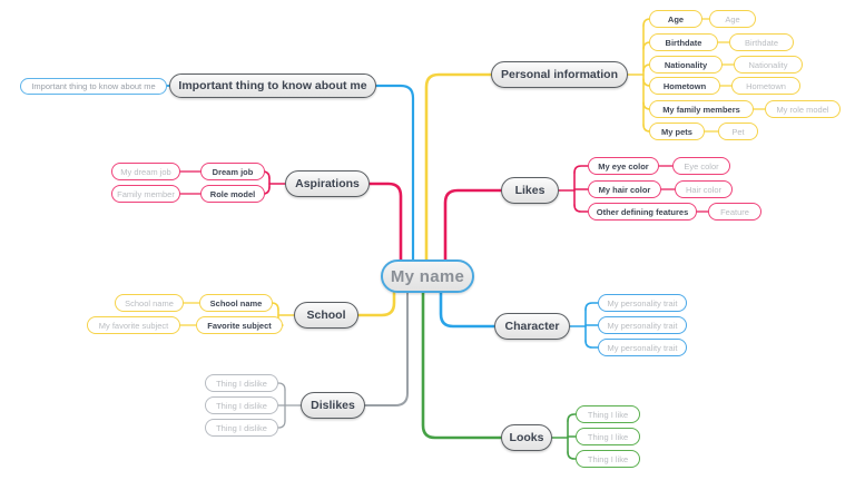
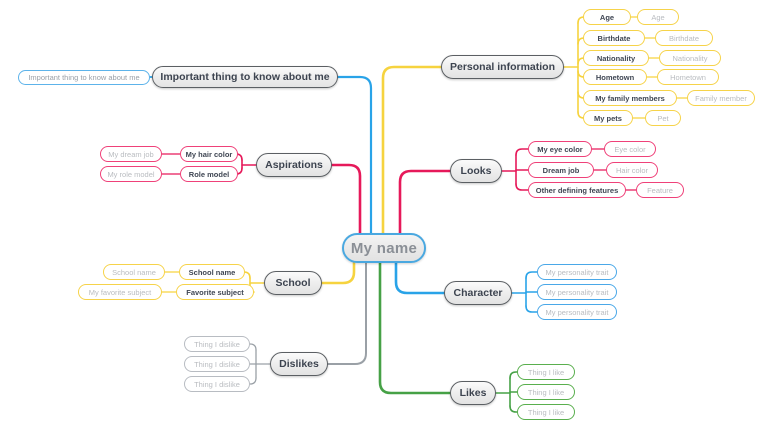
  My name
  Personal information
  Age
  Age
  Birthdate
  Birthdate
  Nationality
  Nationality
  Hometown
  Hometown
  My family members
- My role model
+ Family member
  My pets
  Pet
- Likes
+ Looks
  My eye color
  Eye color
- My hair color
+ Dream job
  Hair color
  Other defining features
  Feature
  Character
  My personality trait
  My personality trait
  My personality trait
- Looks
+ Likes
  Thing I like
  Thing I like
  Thing I like
  Dislikes
  Thing I dislike
  Thing I dislike
  Thing I dislike
  School
  School name
  School name
  Favorite subject
  My favorite subject
  Aspirations
- Dream job
+ My hair color
  My dream job
  Role model
- Family member
+ My role model
  Important thing to know about me
  Important thing to know about me
